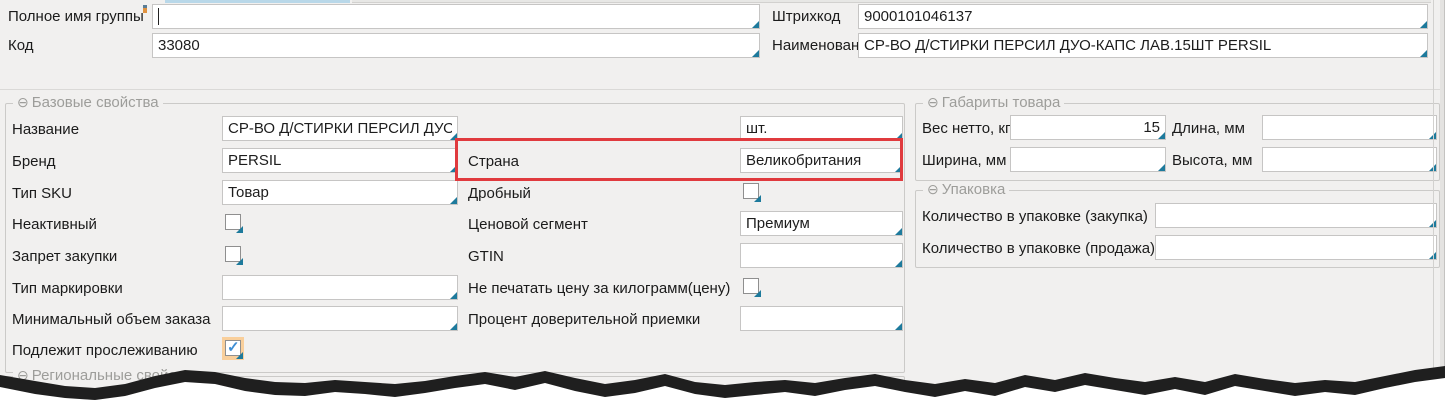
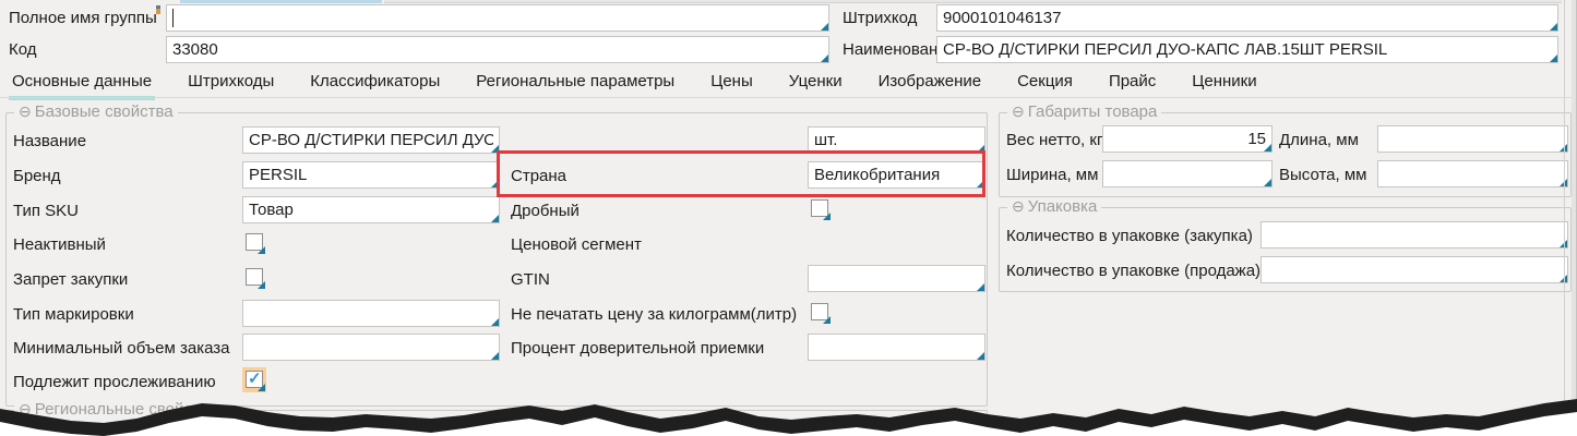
  Полное имя группы
  Код
  33080
  Штрихкод
  9000101046137
  Наименован
  СР-ВО Д/СТИРКИ ПЕРСИЛ ДУО-КАПС ЛАВ.15ШТ PERSIL
+ Основные данные
+ Штрихкоды
+ Классификаторы
+ Региональные параметры
+ Цены
+ Уценки
+ Изображение
+ Секция
+ Прайс
+ Ценники
  ⊖
  Базовые свойства
  Название
  СР-ВО Д/СТИРКИ ПЕРСИЛ ДУО
  Бренд
  PERSIL
  Тип SKU
  Товар
  Неактивный
  Запрет закупки
  Тип маркировки
  Минимальный объем заказа
  Подлежит прослеживанию
  ✓
  шт.
  Страна
  Великобритания
  Дробный
  Ценовой сегмент
- Премиум
  GTIN
- Не печатать цену за килограмм(цену)
+ Не печатать цену за килограмм(литр)
  Процент доверительной приемки
  ⊖
  Габариты товара
  Вес нетто, кг
  15
  Длина, мм
  Ширина, мм
  Высота, мм
  ⊖
  Упаковка
  Количество в упаковке (закупка)
  Количество в упаковке (продажа)
  ⊖
  Региональные сво
